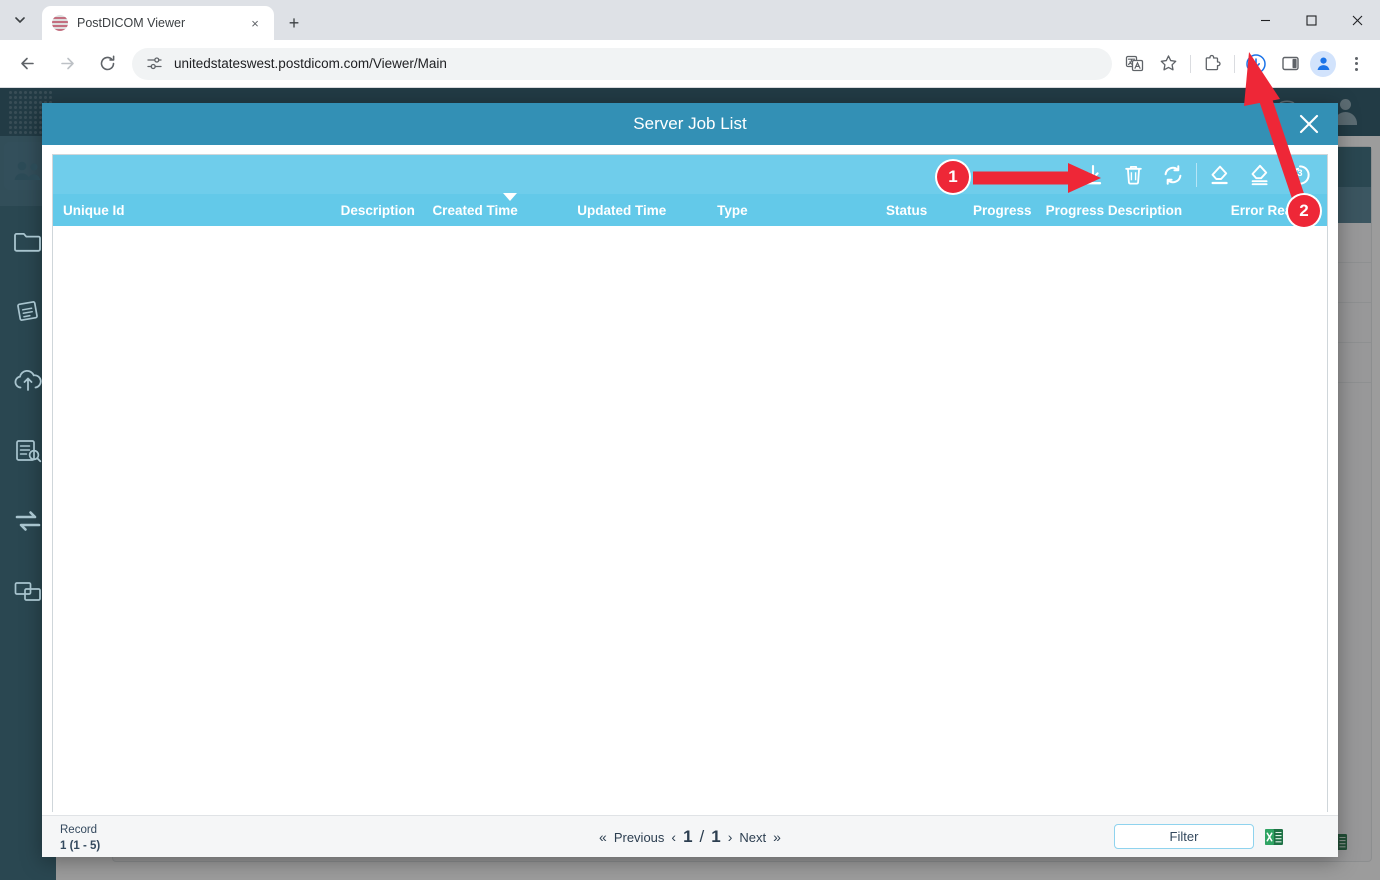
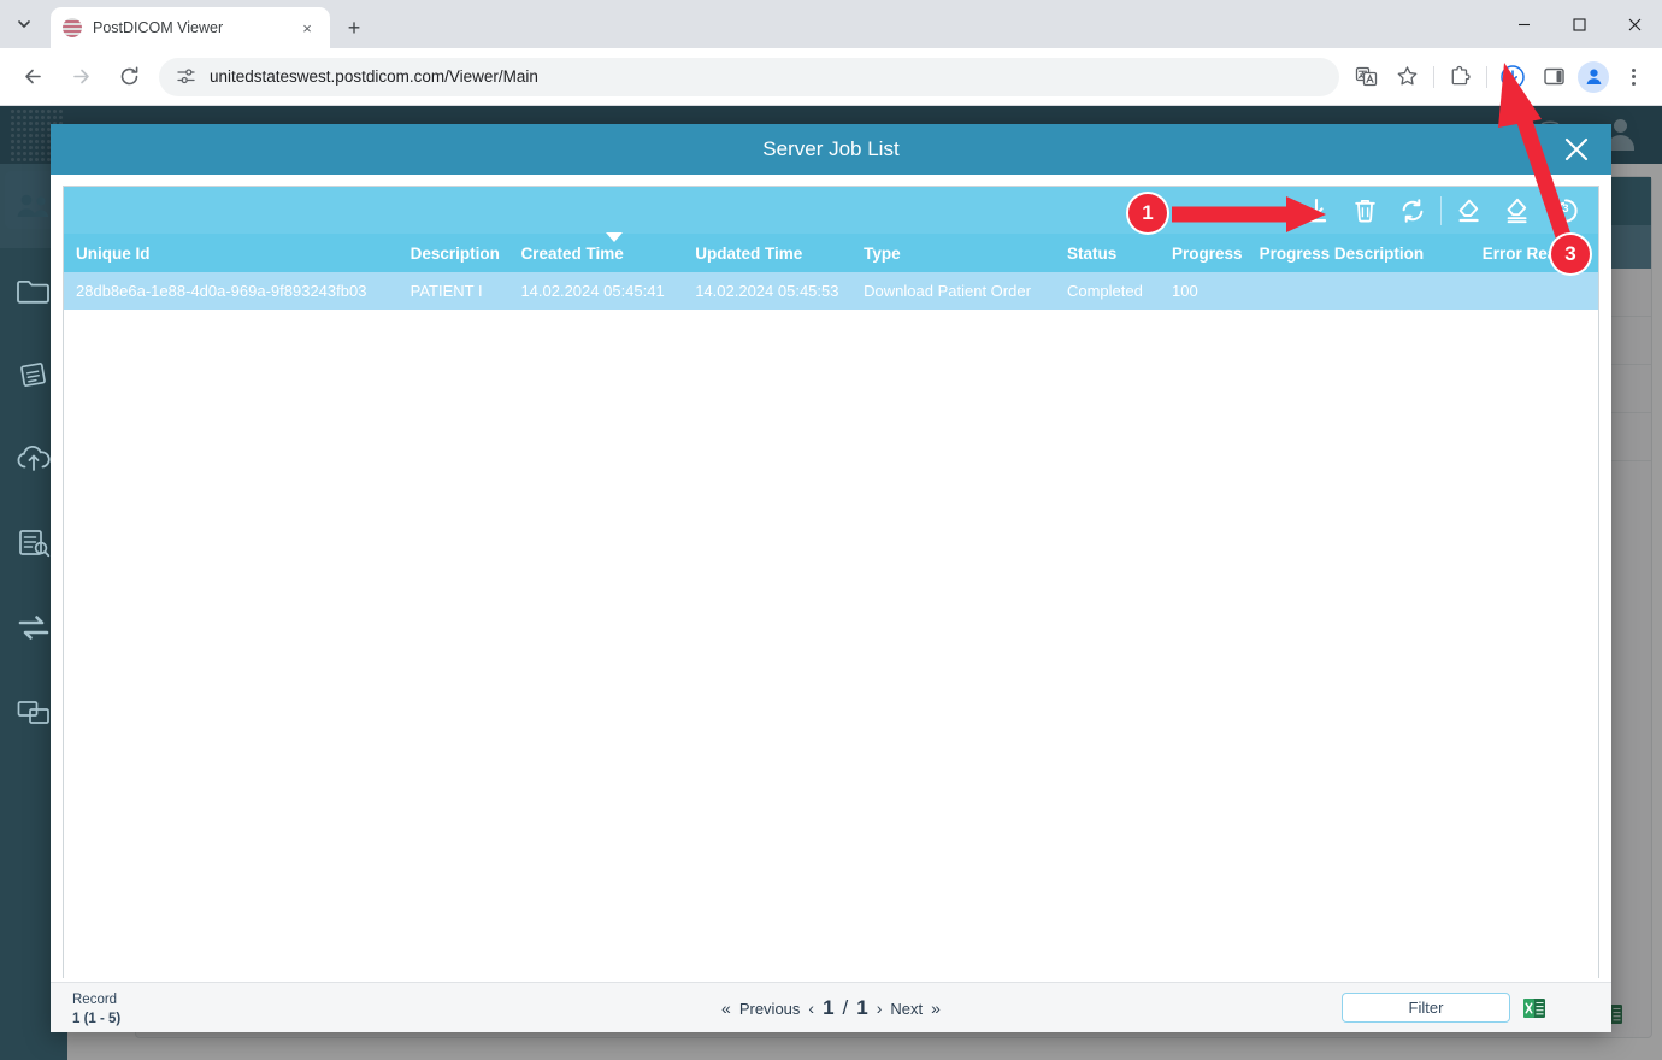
  PostDICOM Viewer
  ×
  +
  unitedstateswest.postdicom.com/Viewer/Main
  Server Job List
  Unique Id
  Description
  Created Time
  Updated Time
  Type
  Status
  Progress
  Progress Description
  Error Re
+ 28db8e6a-1e88-4d0a-969a-9f893243fb03
+ PATIENT I
+ 14.02.2024 05:45:41
+ 14.02.2024 05:45:53
+ Download Patient Order
+ Completed
+ 100
  Record
  1 (1 - 5)
  «
  Previous
  ‹
  1
  /
  1
  ›
  Next
  »
  Filter
  1
- 2
+ 3
